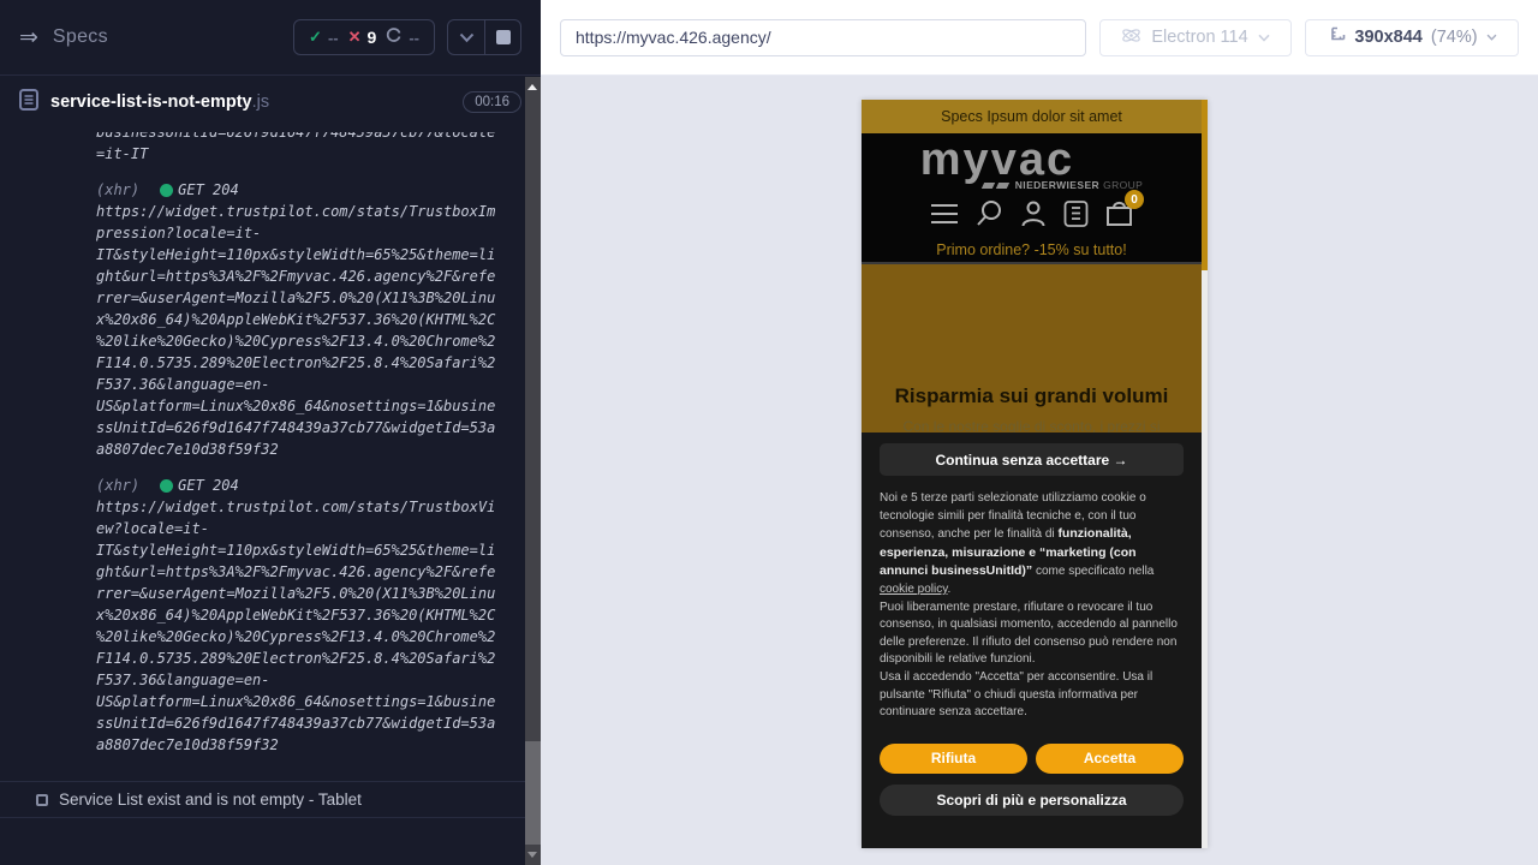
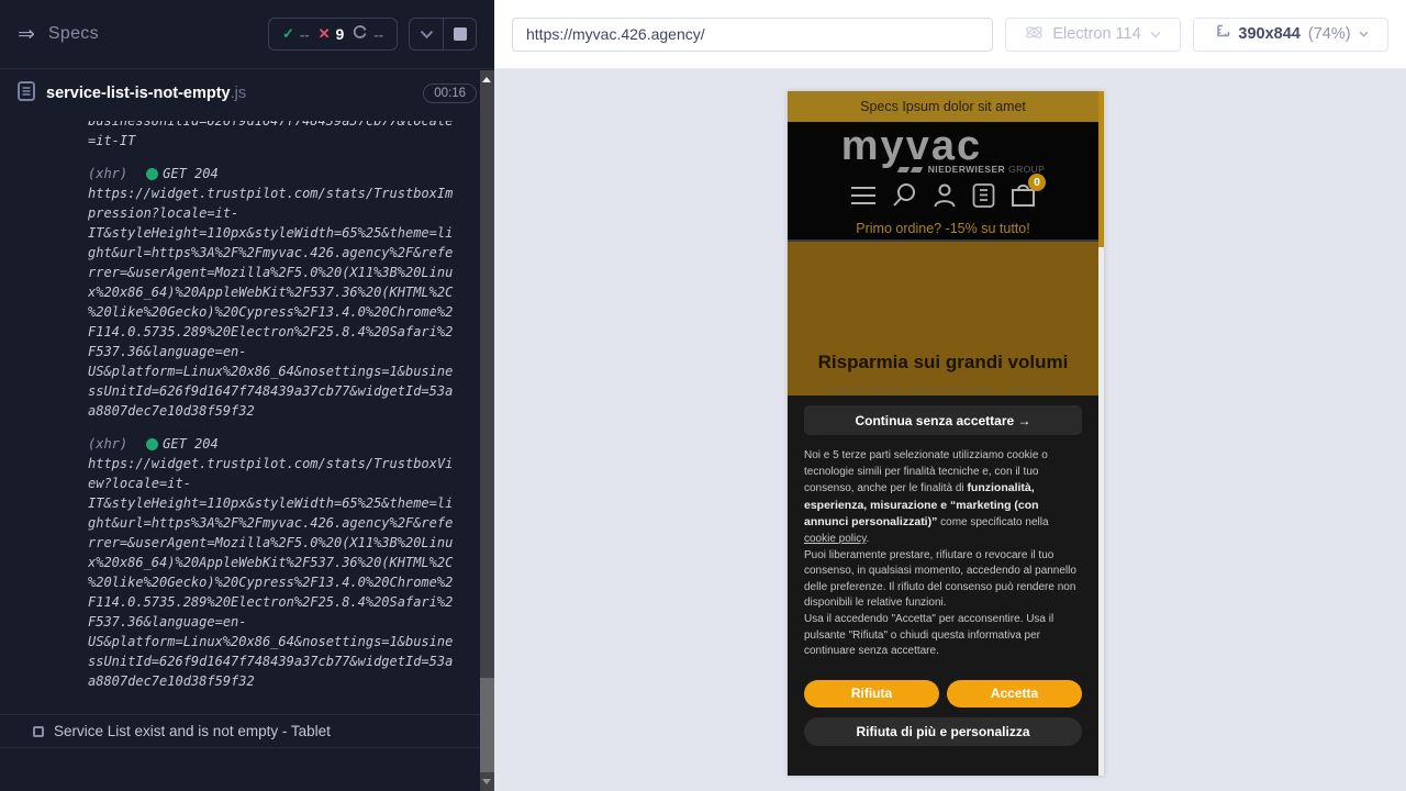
  ⇒
  Specs
  ✓
  --
  ✕
  9
  --
  service-list-is-not-empty
  .js
  00:16
  businessUnitId=626f9d1647f748439a37cb77&locale=it-IT
  (xhr)
  GET 204
  https://widget.trustpilot.com/stats/TrustboxImpression?locale=it-IT&styleHeight=110px&styleWidth=65%25&theme=light&url=https%3A%2F%2Fmyvac.426.agency%2F&referrer=&userAgent=Mozilla%2F5.0%20(X11%3B%20Linux%20x86_64)%20AppleWebKit%2F537.36%20(KHTML%2C%20like%20Gecko)%20Cypress%2F13.4.0%20Chrome%2F114.0.5735.289%20Electron%2F25.8.4%20Safari%2F537.36&language=en-US&platform=Linux%20x86_64&nosettings=1&businessUnitId=626f9d1647f748439a37cb77&widgetId=53aa8807dec7e10d38f59f32
  (xhr)
  GET 204
  https://widget.trustpilot.com/stats/TrustboxView?locale=it-IT&styleHeight=110px&styleWidth=65%25&theme=light&url=https%3A%2F%2Fmyvac.426.agency%2F&referrer=&userAgent=Mozilla%2F5.0%20(X11%3B%20Linux%20x86_64)%20AppleWebKit%2F537.36%20(KHTML%2C%20like%20Gecko)%20Cypress%2F13.4.0%20Chrome%2F114.0.5735.289%20Electron%2F25.8.4%20Safari%2F537.36&language=en-US&platform=Linux%20x86_64&nosettings=1&businessUnitId=626f9d1647f748439a37cb77&widgetId=53aa8807dec7e10d38f59f32
  Service List exist and is not empty - Tablet
  https://myvac.426.agency/
  Electron 114
  390x844
  (74%)
  Specs Ipsum dolor sit amet
  myvac
  NIEDERWIESER
  GROUP
  0
  Primo ordine? -15% su tutto!
  Risparmia sui grandi volumi
  Con le nostre soglie di sconto, i prezzi si
  Continua senza accettare →
- Noi e 5 terze parti selezionate utilizziamo cookie o tecnologie simili per finalità tecniche e, con il tuo consenso, anche per le finalità di funzionalità, esperienza, misurazione e “marketing (con annunci businessUnitId)” come specificato nella cookie policy.
+ Noi e 5 terze parti selezionate utilizziamo cookie o tecnologie simili per finalità tecniche e, con il tuo consenso, anche per le finalità di funzionalità, esperienza, misurazione e “marketing (con annunci personalizzati)” come specificato nella cookie policy.
  Puoi liberamente prestare, rifiutare o revocare il tuo consenso, in qualsiasi momento, accedendo al pannello delle preferenze. Il rifiuto del consenso può rendere non disponibili le relative funzioni.
  Usa il accedendo "Accetta" per acconsentire. Usa il pulsante "Rifiuta" o chiudi questa informativa per continuare senza accettare.
  Rifiuta
  Accetta
- Scopri di più e personalizza
+ Rifiuta di più e personalizza
